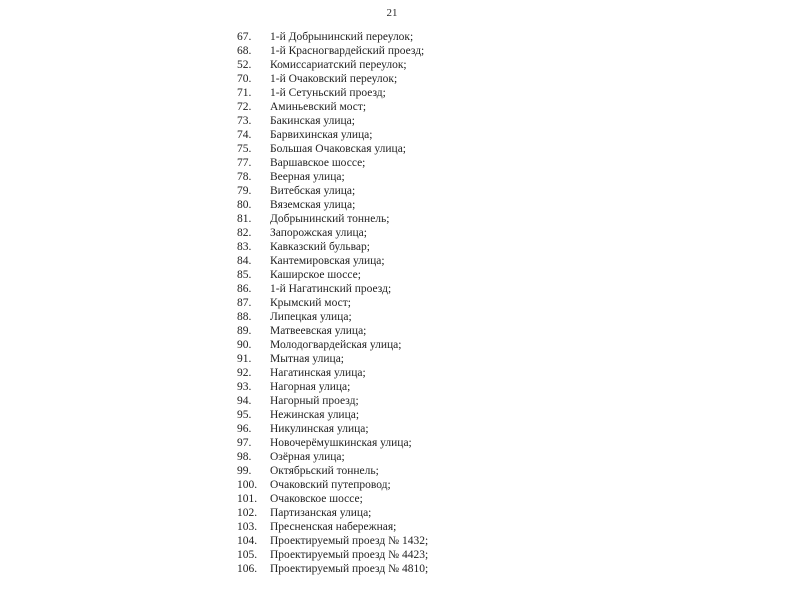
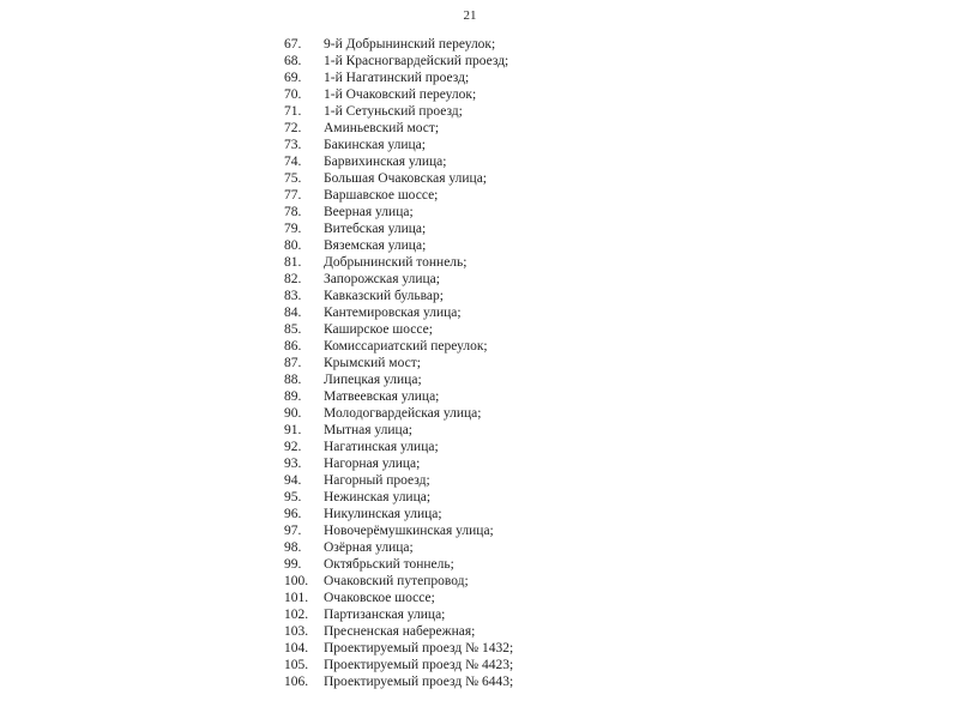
  21
  67.
- 1-й Добрынинский переулок;
+ 9-й Добрынинский переулок;
  68.
  1-й Красногвардейский проезд;
- 52.
+ 69.
- Комиссариатский переулок;
+ 1-й Нагатинский проезд;
  70.
  1-й Очаковский переулок;
  71.
  1-й Сетуньский проезд;
  72.
  Аминьевский мост;
  73.
  Бакинская улица;
  74.
  Барвихинская улица;
  75.
  Большая Очаковская улица;
  77.
  Варшавское шоссе;
  78.
  Веерная улица;
  79.
  Витебская улица;
  80.
  Вяземская улица;
  81.
  Добрынинский тоннель;
  82.
  Запорожская улица;
  83.
  Кавказский бульвар;
  84.
  Кантемировская улица;
  85.
  Каширское шоссе;
  86.
- 1-й Нагатинский проезд;
+ Комиссариатский переулок;
  87.
  Крымский мост;
  88.
  Липецкая улица;
  89.
  Матвеевская улица;
  90.
  Молодогвардейская улица;
  91.
  Мытная улица;
  92.
  Нагатинская улица;
  93.
  Нагорная улица;
  94.
  Нагорный проезд;
  95.
  Нежинская улица;
  96.
  Никулинская улица;
  97.
  Новочерёмушкинская улица;
  98.
  Озёрная улица;
  99.
  Октябрьский тоннель;
  100.
  Очаковский путепровод;
  101.
  Очаковское шоссе;
  102.
  Партизанская улица;
  103.
  Пресненская набережная;
  104.
  Проектируемый проезд № 1432;
  105.
  Проектируемый проезд № 4423;
  106.
- Проектируемый проезд № 4810;
+ Проектируемый проезд № 6443;
